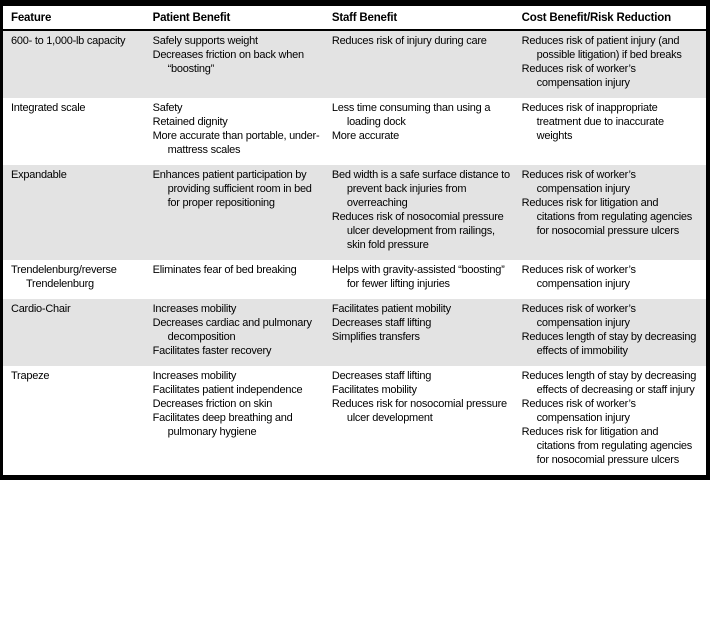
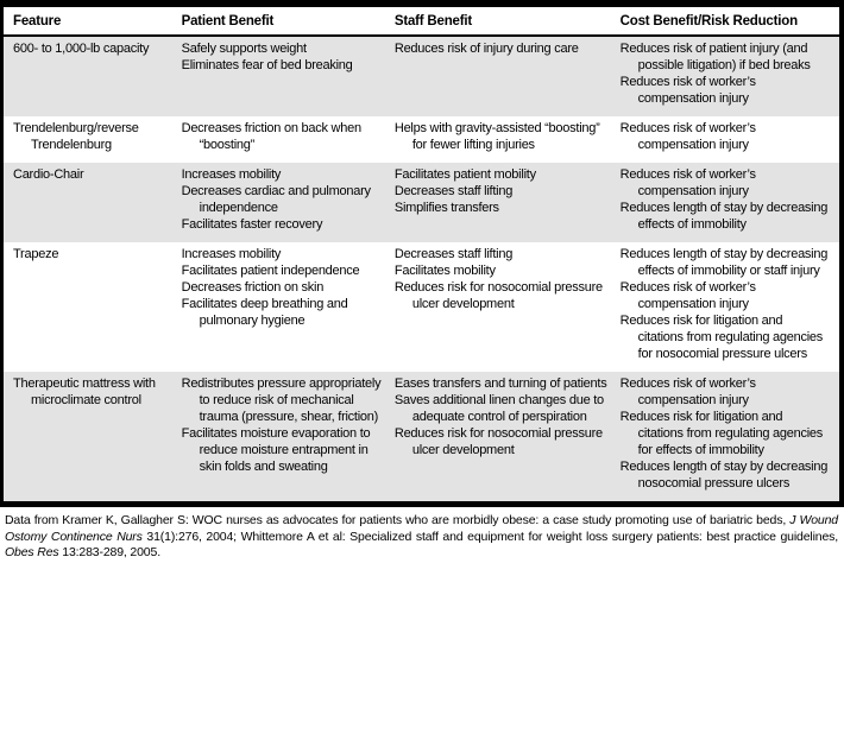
  Feature	Patient Benefit	Staff Benefit	Cost Benefit/Risk Reduction
- 600- to 1,000-lb capacity	Safely supports weightDecreases friction on back when “boosting”	Reduces risk of injury during care	Reduces risk of patient injury (and possible litigation) if bed breaksReduces risk of worker’s compensation injury
+ 600- to 1,000-lb capacity	Safely supports weightEliminates fear of bed breaking	Reduces risk of injury during care	Reduces risk of patient injury (and possible litigation) if bed breaksReduces risk of worker’s compensation injury
- Integrated scale	SafetyRetained dignityMore accurate than portable, under-mattress scales	Less time consuming than using a loading dockMore accurate	Reduces risk of inappropriate treatment due to inaccurate weights
- Expandable	Enhances patient participation by providing sufficient room in bed for proper repositioning	Bed width is a safe surface distance to prevent back injuries from overreachingReduces risk of nosocomial pressure ulcer development from railings, skin fold pressure	Reduces risk of worker’s compensation injuryReduces risk for litigation and citations from regulating agencies for nosocomial pressure ulcers
- Trendelenburg/reverse Trendelenburg	Eliminates fear of bed breaking	Helps with gravity-assisted “boosting” for fewer lifting injuries	Reduces risk of worker’s compensation injury
+ Trendelenburg/reverse Trendelenburg	Decreases friction on back when “boosting”	Helps with gravity-assisted “boosting” for fewer lifting injuries	Reduces risk of worker’s compensation injury
- Cardio-Chair	Increases mobilityDecreases cardiac and pulmonary decompositionFacilitates faster recovery	Facilitates patient mobilityDecreases staff liftingSimplifies transfers	Reduces risk of worker’s compensation injuryReduces length of stay by decreasing effects of immobility
+ Cardio-Chair	Increases mobilityDecreases cardiac and pulmonary independenceFacilitates faster recovery	Facilitates patient mobilityDecreases staff liftingSimplifies transfers	Reduces risk of worker’s compensation injuryReduces length of stay by decreasing effects of immobility
- Trapeze	Increases mobilityFacilitates patient independenceDecreases friction on skinFacilitates deep breathing and pulmonary hygiene	Decreases staff liftingFacilitates mobilityReduces risk for nosocomial pressure ulcer development	Reduces length of stay by decreasing effects of decreasing or staff injuryReduces risk of worker’s compensation injuryReduces risk for litigation and citations from regulating agencies for nosocomial pressure ulcers
+ Trapeze	Increases mobilityFacilitates patient independenceDecreases friction on skinFacilitates deep breathing and pulmonary hygiene	Decreases staff liftingFacilitates mobilityReduces risk for nosocomial pressure ulcer development	Reduces length of stay by decreasing effects of immobility or staff injuryReduces risk of worker’s compensation injuryReduces risk for litigation and citations from regulating agencies for nosocomial pressure ulcers
+ Therapeutic mattress with microclimate control	Redistributes pressure appropriately to reduce risk of mechanical trauma (pressure, shear, friction)Facilitates moisture evaporation to reduce moisture entrapment in skin folds and sweating	Eases transfers and turning of patientsSaves additional linen changes due to adequate control of perspirationReduces risk for nosocomial pressure ulcer development	Reduces risk of worker’s compensation injuryReduces risk for litigation and citations from regulating agencies for effects of immobilityReduces length of stay by decreasing nosocomial pressure ulcers
+ Data from Kramer K, Gallagher S: WOC nurses as advocates for patients who are morbidly obese: a case study promoting use of bariatric beds, J Wound Ostomy Continence Nurs 31(1):276, 2004; Whittemore A et al: Specialized staff and equipment for weight loss surgery patients: best practice guidelines, Obes Res 13:283-289, 2005.
